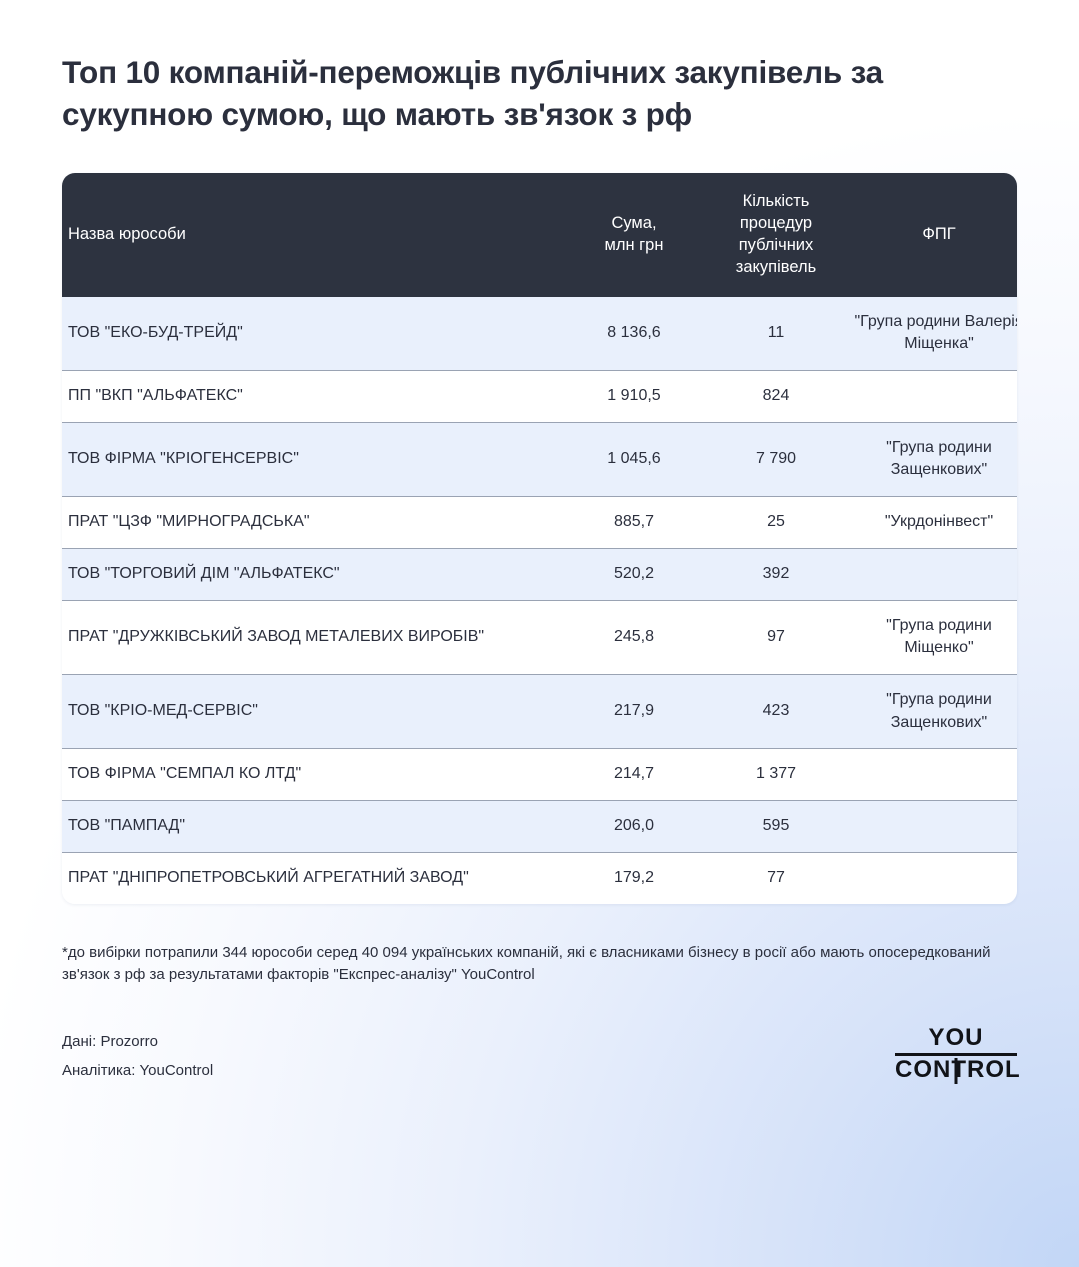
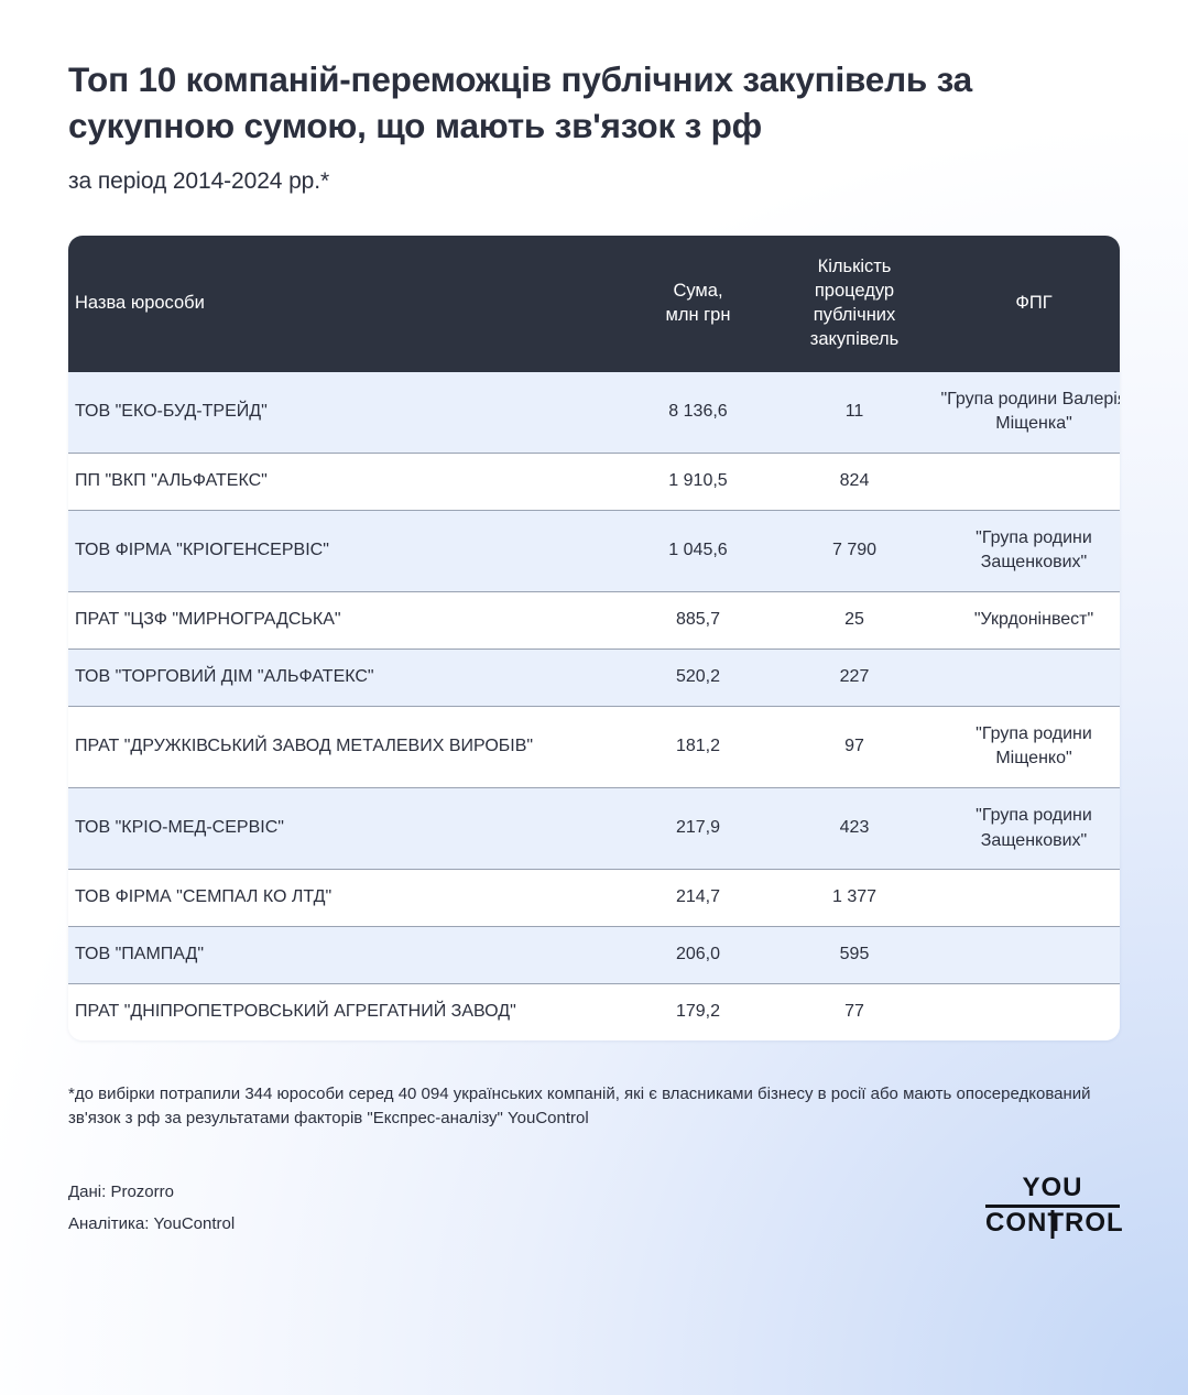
  Топ 10 компаній-переможців публічних закупівель за сукупною сумою, що мають зв'язок з рф
+ за період 2014-2024 рр.*
  Назва юрособи	Сума, млн грн	Кількість процедур публічних закупівель	ФПГ
  ТОВ "ЕКО-БУД-ТРЕЙД"	8 136,6	11	"Група родини Валері Міщенка"
  ПП "ВКП "АЛЬФАТЕКС"	1 910,5	824
  ТОВ ФІРМА "КРІОГЕНСЕРВІС"	1 045,6	7 790	"Група родини Защенкових"
  ПРАТ "ЦЗФ "МИРНОГРАДСЬКА"	885,7	25	"Укрдонінвест"
- ТОВ "ТОРГОВИЙ ДІМ "АЛЬФАТЕКС"	520,2	392
+ ТОВ "ТОРГОВИЙ ДІМ "АЛЬФАТЕКС"	520,2	227
- ПРАТ "ДРУЖКІВСЬКИЙ ЗАВОД МЕТАЛЕВИХ ВИРОБІВ"	245,8	97	"Група родини Міщенко"
+ ПРАТ "ДРУЖКІВСЬКИЙ ЗАВОД МЕТАЛЕВИХ ВИРОБІВ"	181,2	97	"Група родини Міщенко"
  ТОВ "КРІО-МЕД-СЕРВІС"	217,9	423	"Група родини Защенкових"
  ТОВ ФІРМА "СЕМПАЛ КО ЛТД"	214,7	1 377
  ТОВ "ПАМПАД"	206,0	595
  ПРАТ "ДНІПРОПЕТРОВСЬКИЙ АГРЕГАТНИЙ ЗАВОД"	179,2	77
  *до вибірки потрапили 344 юрособи серед 40 094 українських компаній, які є власниками бізнесу в росії або мають опосередкований зв'язок з рф за результатами факторів "Експрес-аналізу" YouControl
  Дані: Prozorro
  Аналітика: YouControl
  YOU
  CONTROL
